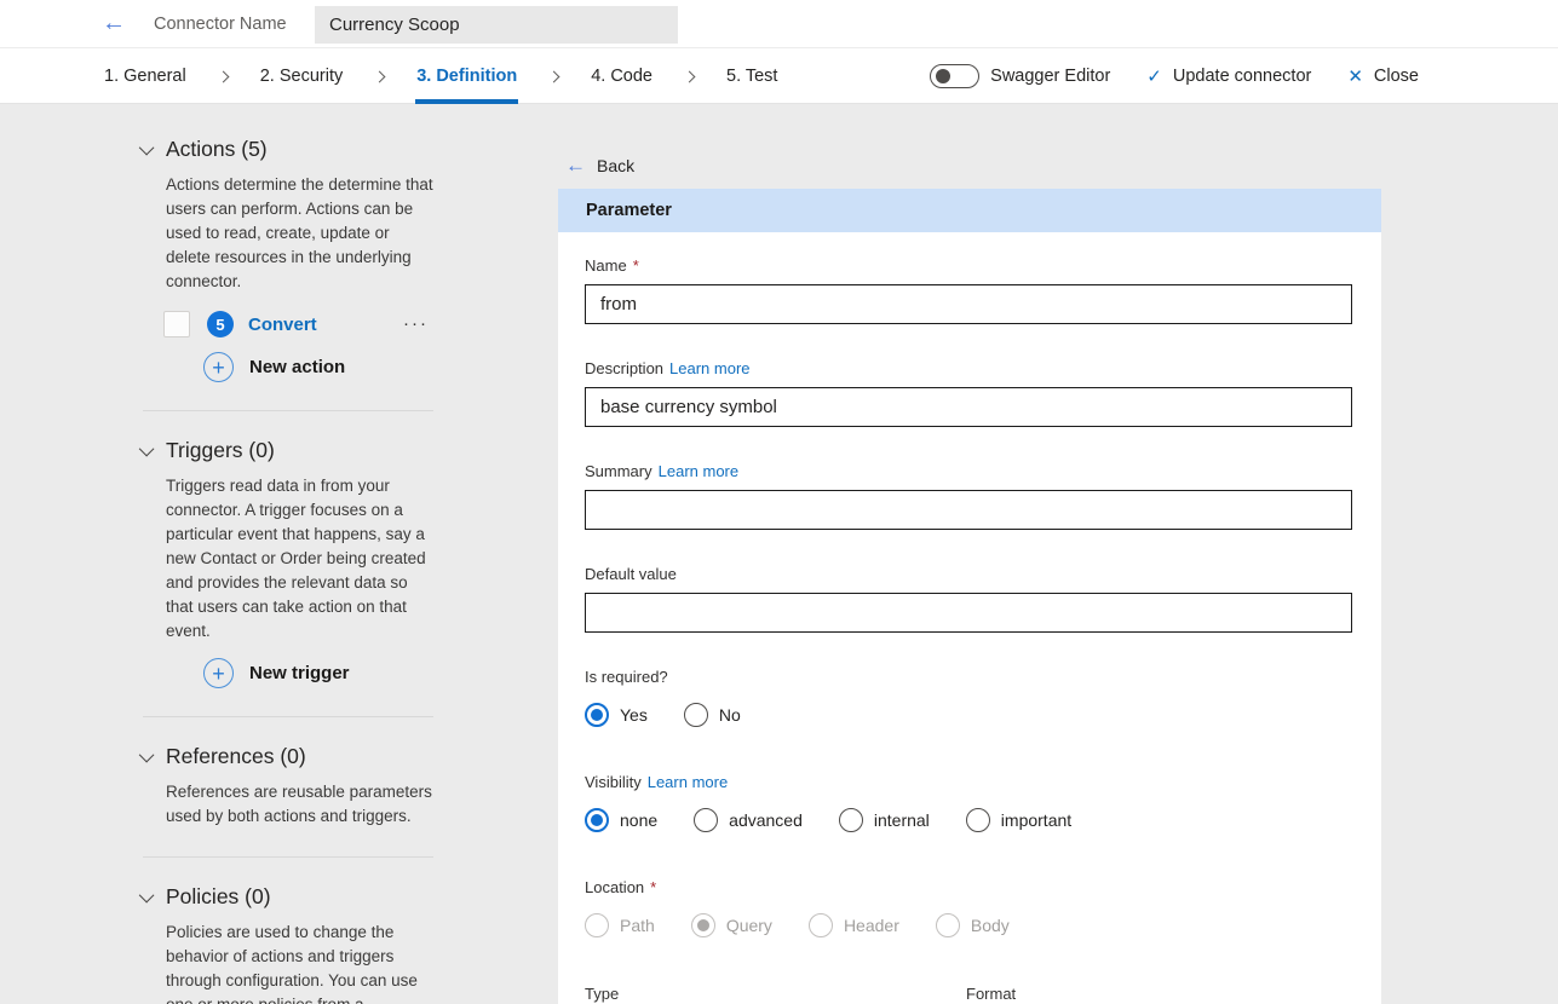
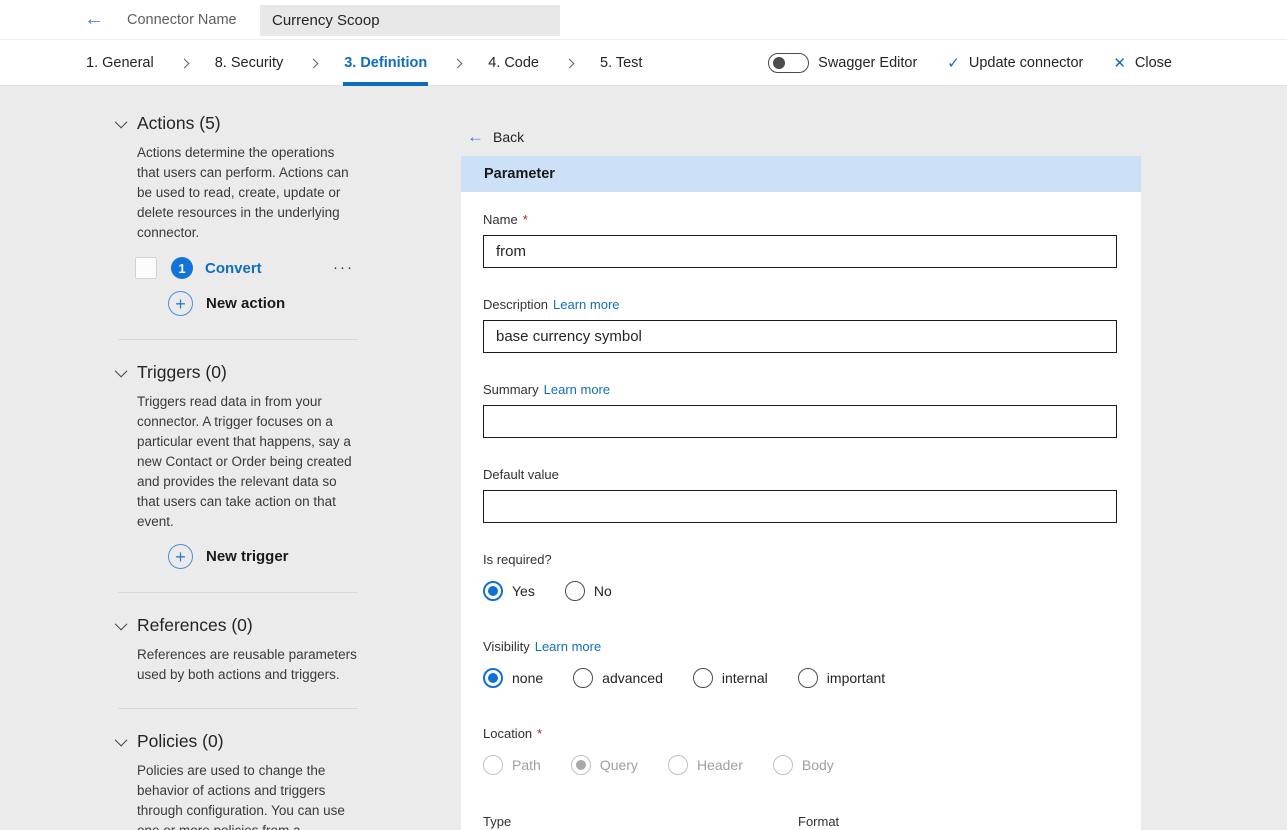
  ←
  Connector Name
  Currency Scoop
  1. General
- 2. Security
+ 8. Security
  3. Definition
  4. Code
  5. Test
  Swagger Editor
  ✓
  Update connector
  ✕
  Close
  Actions (5)
- Actions determine the determine that users can perform. Actions can be used to read, create, update or delete resources in the underlying connector.
+ Actions determine the operations that users can perform. Actions can be used to read, create, update or delete resources in the underlying connector.
- 5
+ 1
  Convert
  ···
  +
  New action
  Triggers (0)
  Triggers read data in from your connector. A trigger focuses on a particular event that happens, say a new Contact or Order being created and provides the relevant data so that users can take action on that event.
  +
  New trigger
  References (0)
  References are reusable parameters used by both actions and triggers.
  Policies (0)
  Policies are used to change the behavior of actions and triggers through configuration. You can use
  ←
  Back
  Parameter
  Name
  *
  from
  Description
  Learn more
  base currency symbol
  Summary
  Learn more
  Default value
  Is required?
  Yes
  No
  Visibility
  Learn more
  none
  advanced
  internal
  important
  Location
  *
  Path
  Query
  Header
  Body
  Type
  Format
